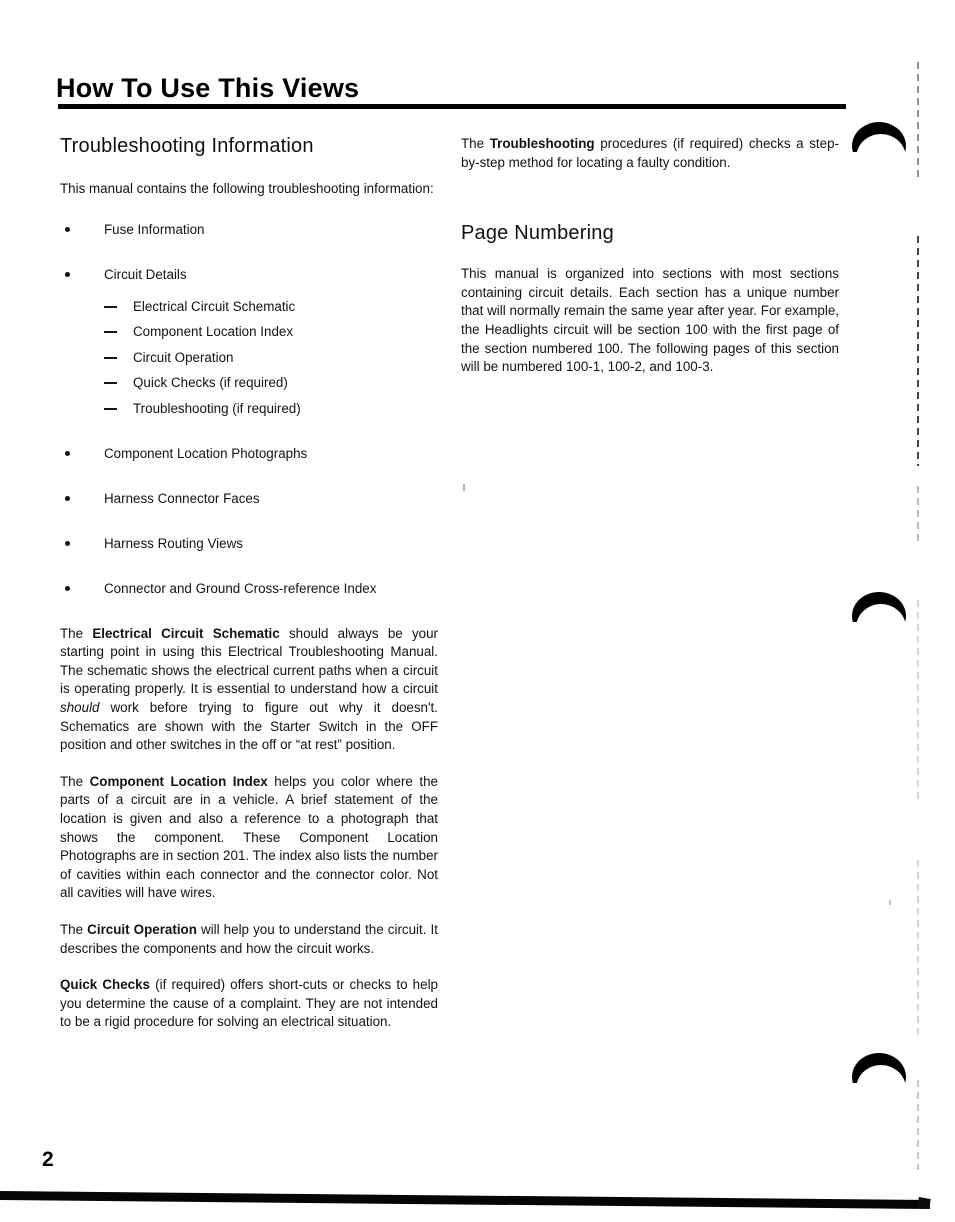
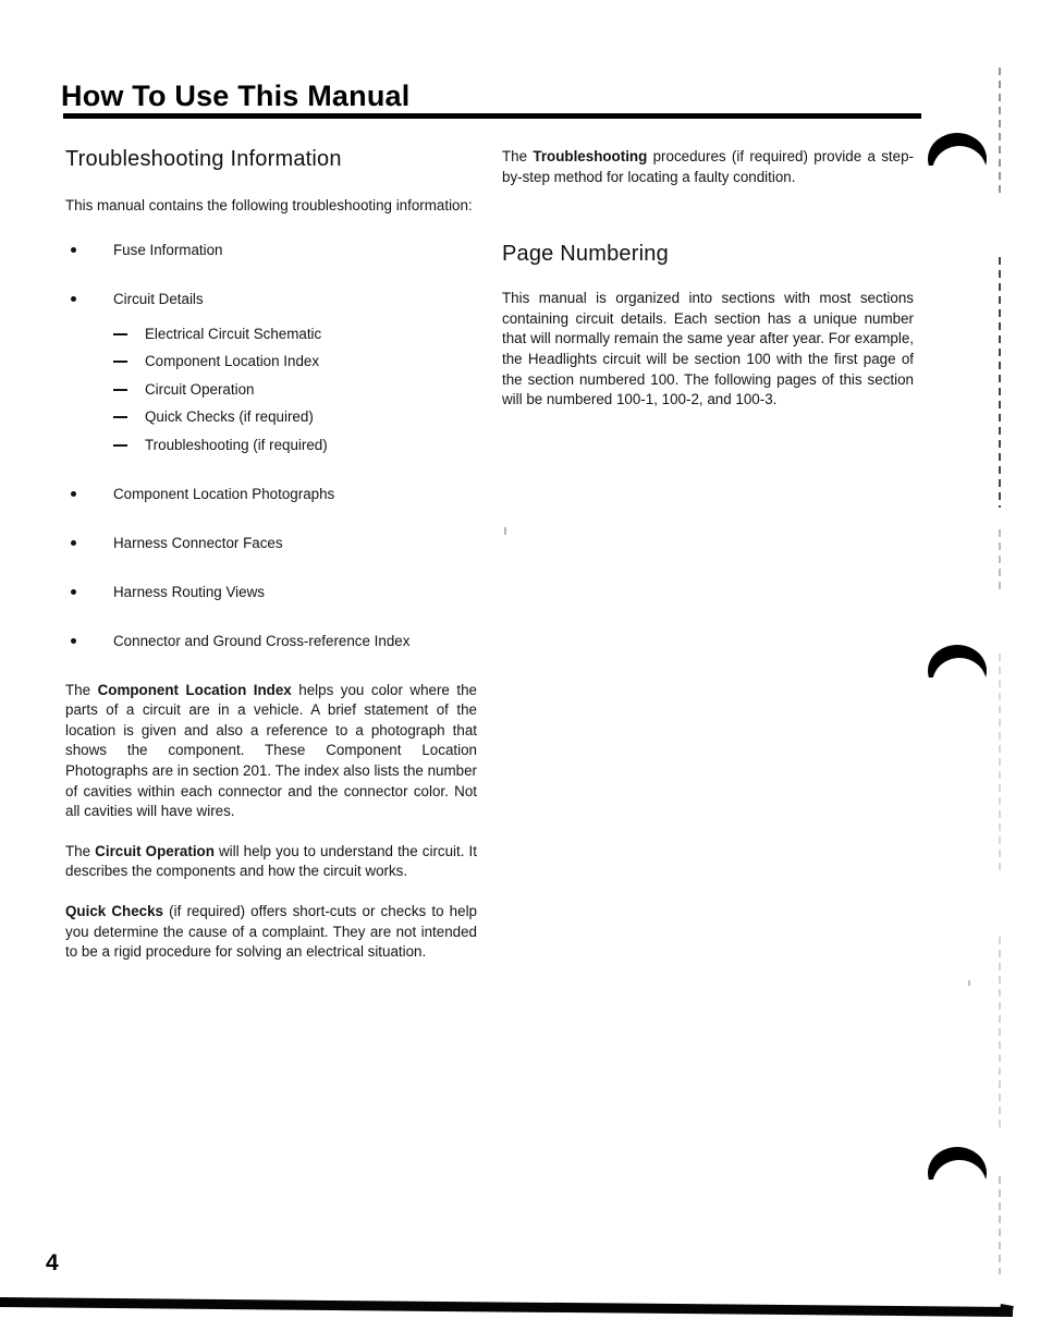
- How To Use This Views
+ How To Use This Manual
  Troubleshooting Information
  This manual contains the following troubleshooting information:
  Fuse Information
  Circuit Details
  Electrical Circuit Schematic
  Component Location Index
  Circuit Operation
  Quick Checks (if required)
  Troubleshooting (if required)
  Component Location Photographs
  Harness Connector Faces
  Harness Routing Views
  Connector and Ground Cross-reference Index
- The Electrical Circuit Schematic should always be your starting point in using this Electrical Troubleshooting Manual. The schematic shows the electrical current paths when a circuit is operating properly. It is essential to understand how a circuit should work before trying to figure out why it doesn't. Schematics are shown with the Starter Switch in the OFF position and other switches in the off or “at rest” position.
  The Component Location Index helps you color where the parts of a circuit are in a vehicle. A brief statement of the location is given and also a reference to a photograph that shows the component. These Component Location Photographs are in section 201. The index also lists the number of cavities within each connector and the connector color. Not all cavities will have wires.
  The Circuit Operation will help you to understand the circuit. It describes the components and how the circuit works.
  Quick Checks (if required) offers short-cuts or checks to help you determine the cause of a complaint. They are not intended to be a rigid procedure for solving an electrical situation.
- The Troubleshooting procedures (if required) checks a step-by-step method for locating a faulty condition.
+ The Troubleshooting procedures (if required) provide a step-by-step method for locating a faulty condition.
  Page Numbering
  This manual is organized into sections with most sections containing circuit details. Each section has a unique number that will normally remain the same year after year. For example, the Headlights circuit will be section 100 with the first page of the section numbered 100. The following pages of this section will be numbered 100-1, 100-2, and 100-3.
- 2
+ 4
